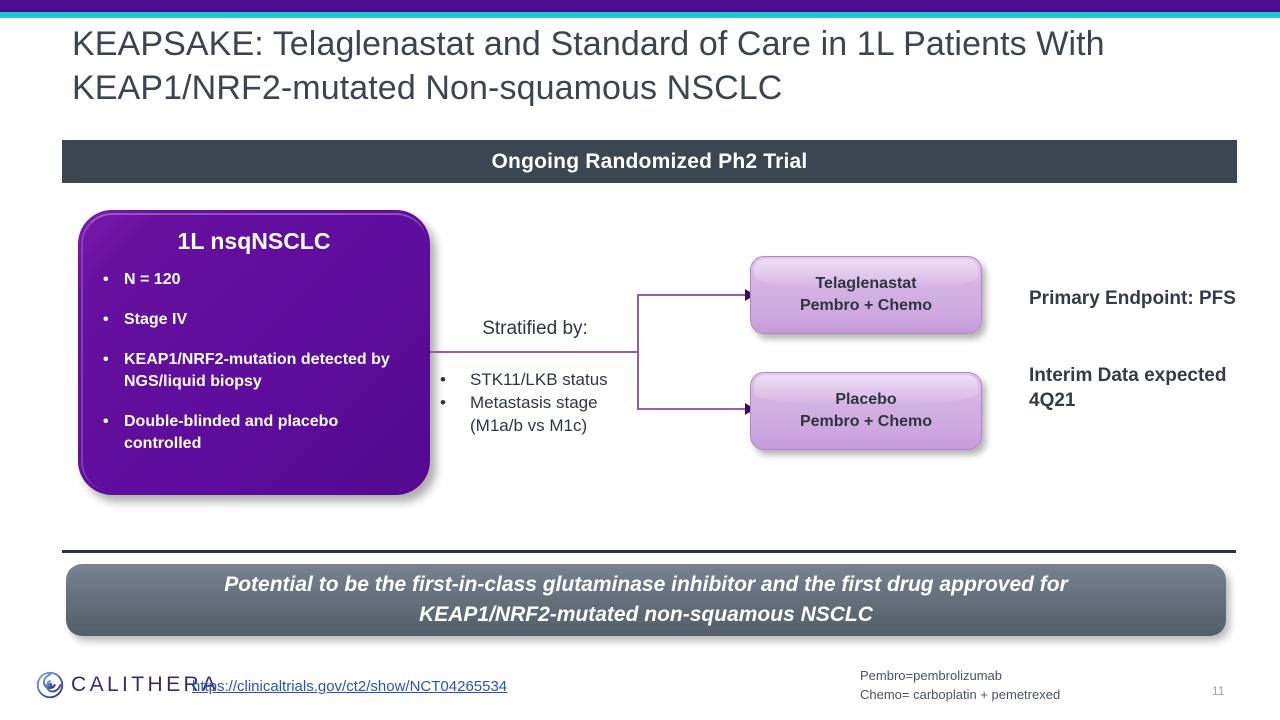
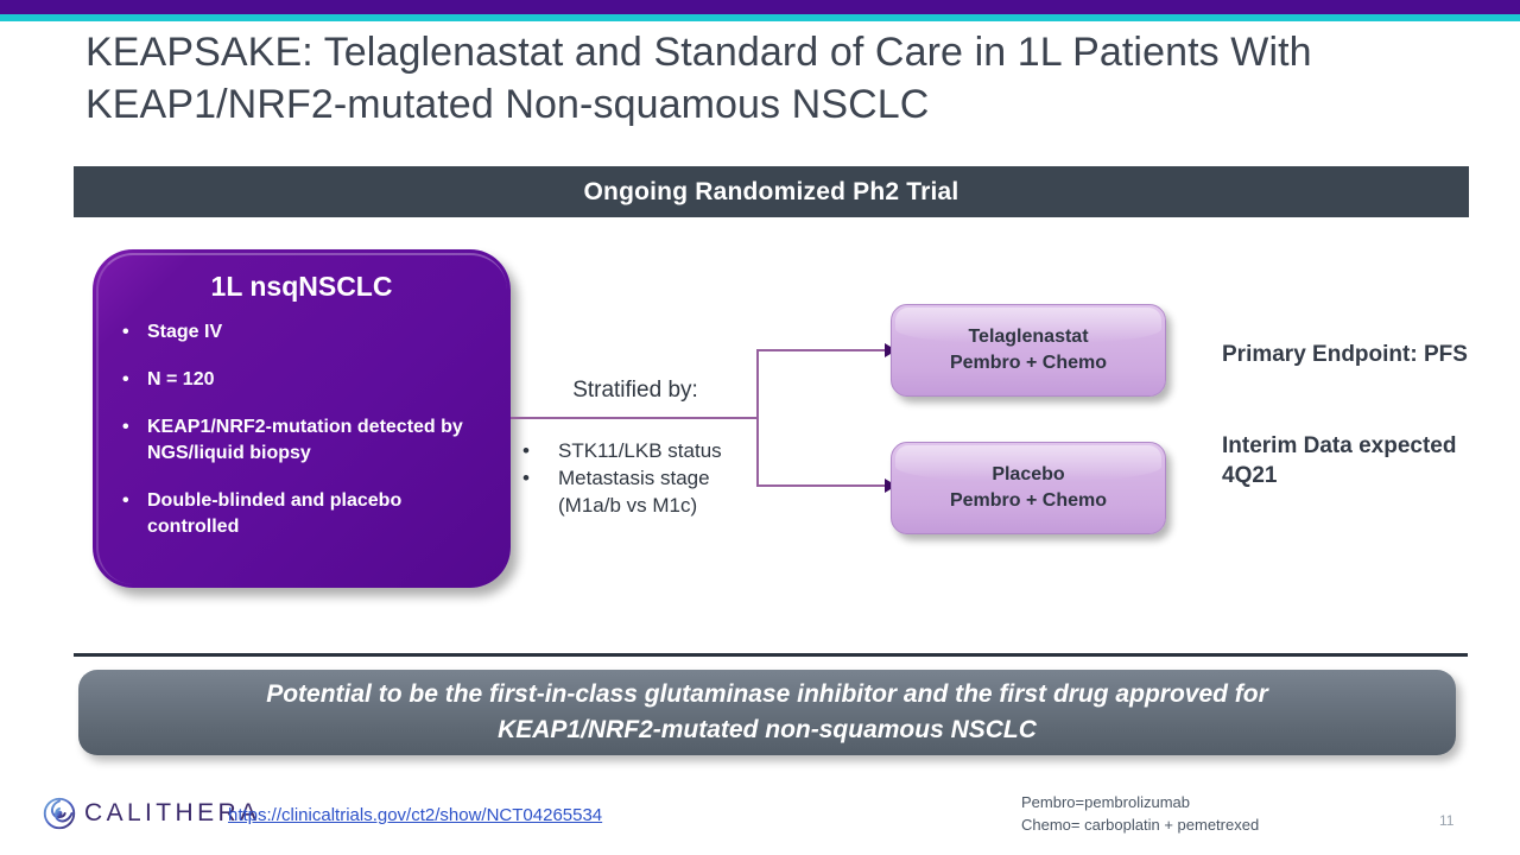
  KEAPSAKE: Telaglenastat and Standard of Care in 1L Patients With KEAP1/NRF2-mutated Non-squamous NSCLC
  Ongoing Randomized Ph2 Trial
  1L nsqNSCLC
  •
- N = 120
+ Stage IV
  •
- Stage IV
+ N = 120
  •
  KEAP1/NRF2-mutation detected by NGS/liquid biopsy
  •
  Double-blinded and placebo controlled
  Stratified by:
  •
  STK11/LKB status
  •
  Metastasis stage
  (M1a/b vs M1c)
  Telaglenastat
  Pembro + Chemo
  Placebo
  Pembro + Chemo
  Primary Endpoint: PFS
  Interim Data expected 4Q21
  Potential to be the first-in-class glutaminase inhibitor and the first drug approved for
  KEAP1/NRF2-mutated non-squamous NSCLC
  CALITHERA
  https://clinicaltrials.gov/ct2/show/NCT04265534
  Pembro=pembrolizumab
  Chemo= carboplatin + pemetrexed
  11
